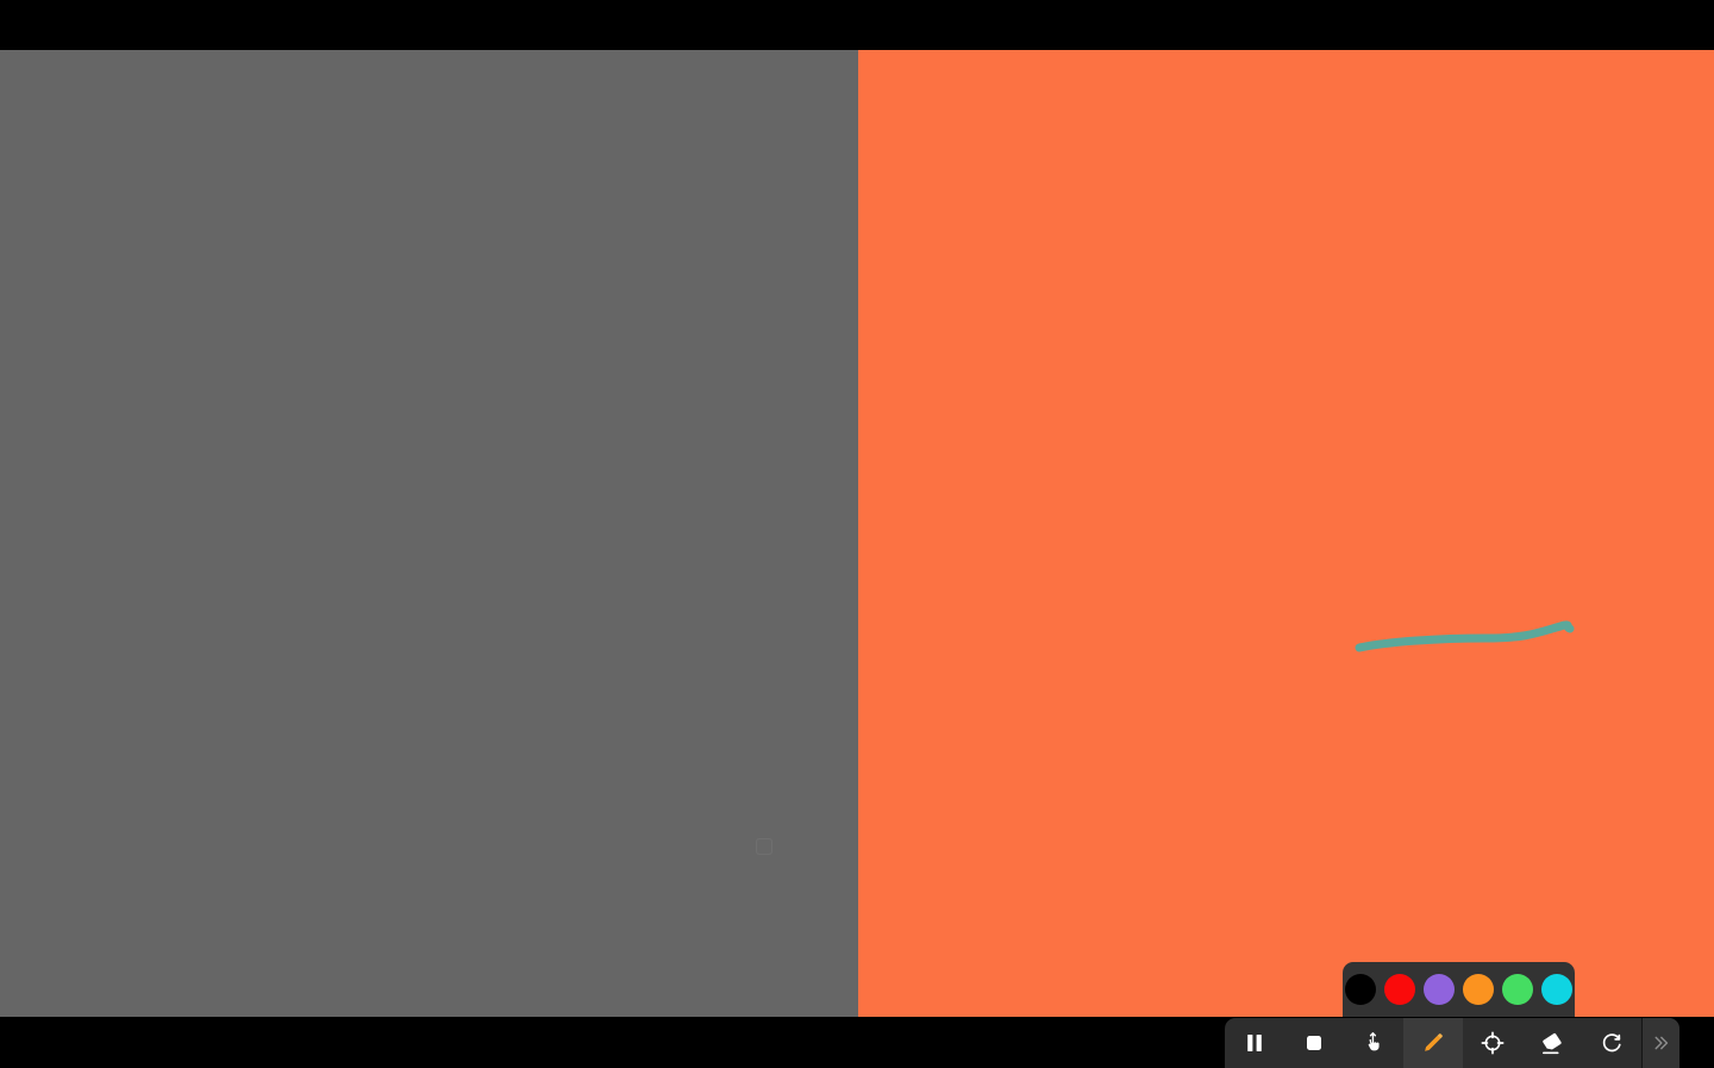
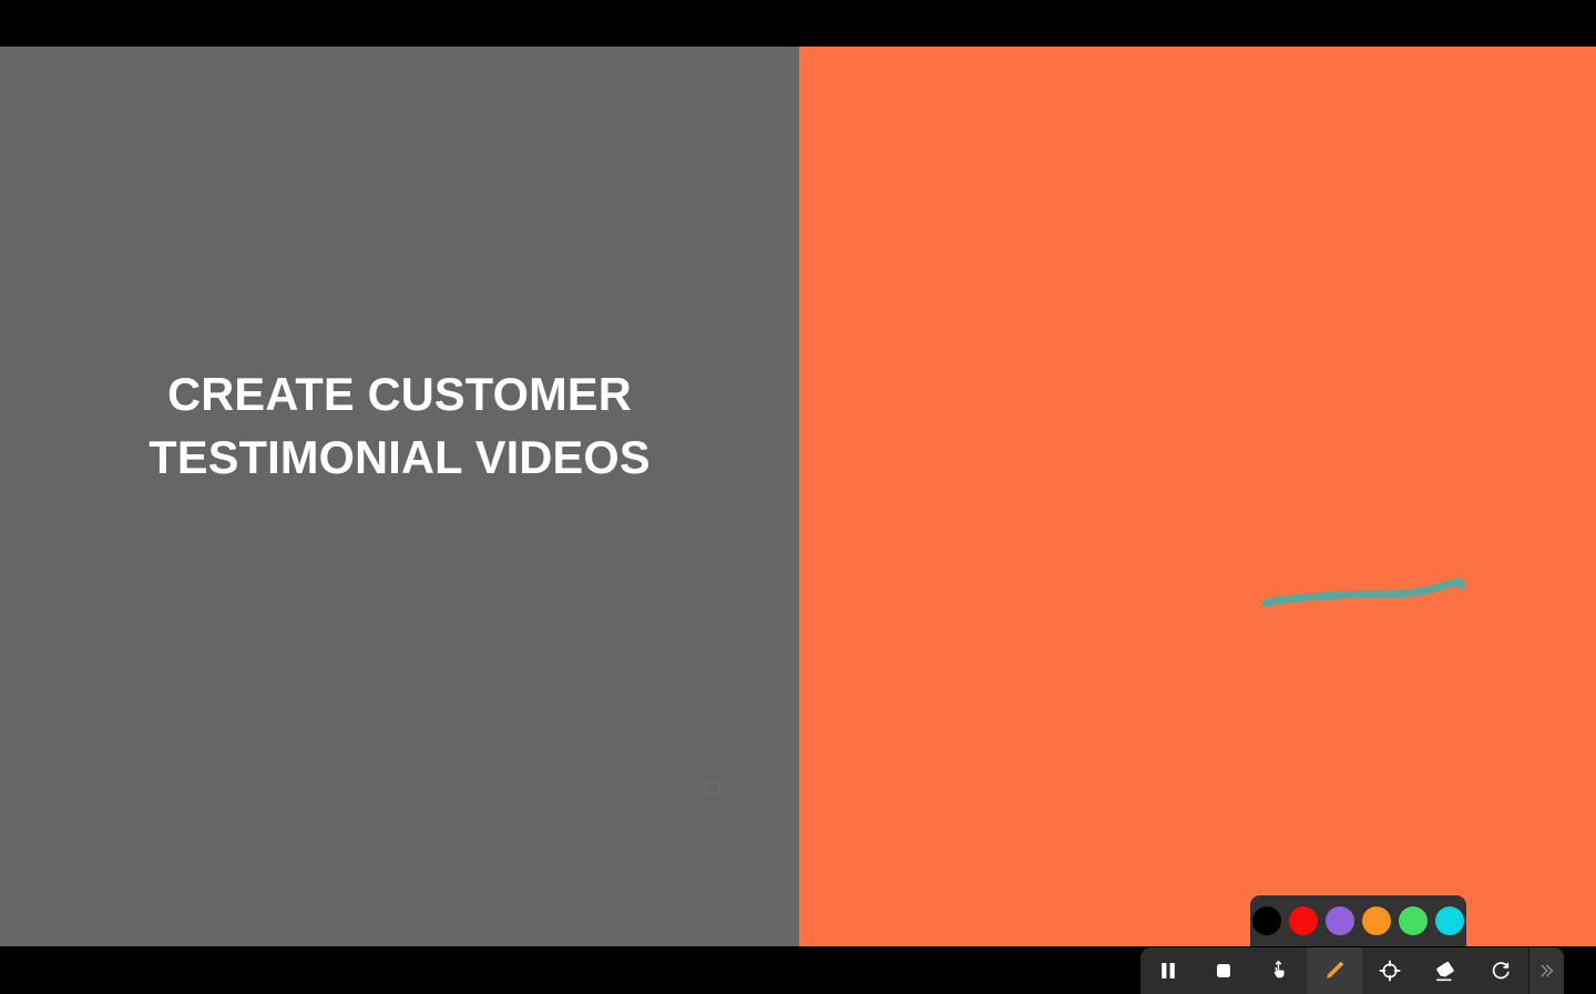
+ CREATE CUSTOMER
+ TESTIMONIAL VIDEOS
